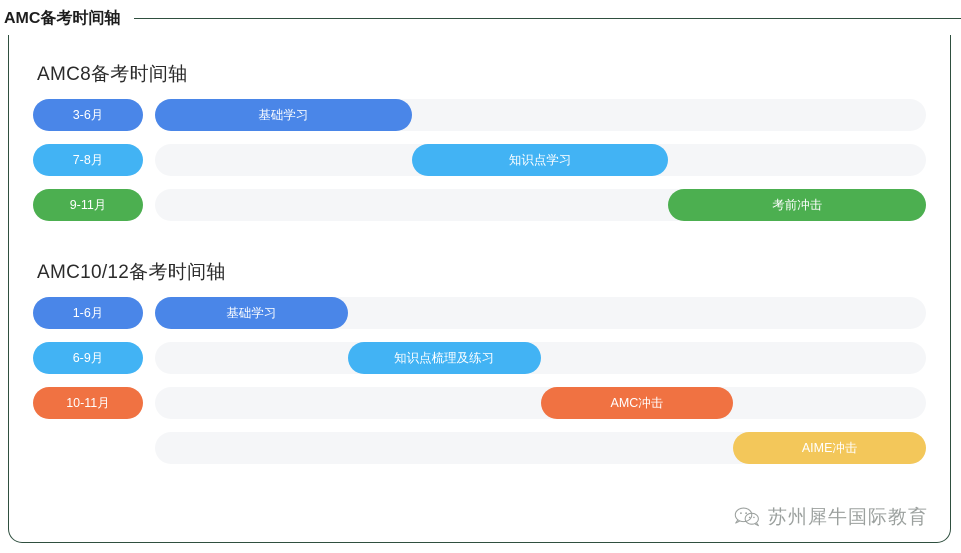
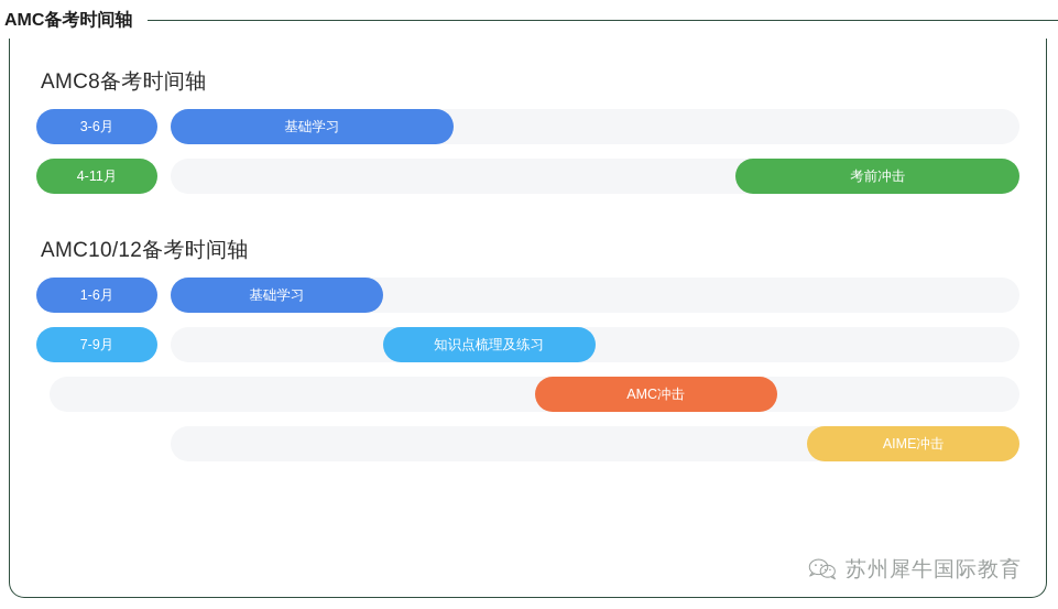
  AMC备考时间轴
  AMC8备考时间轴
  3-6月
  基础学习
- 7-8月
- 知识点学习
- 9-11月
+ 4-11月
  考前冲击
  AMC10/12备考时间轴
  1-6月
  基础学习
- 6-9月
+ 7-9月
  知识点梳理及练习
- 10-11月
  AMC冲击
  AIME冲击
  苏州犀牛国际教育
